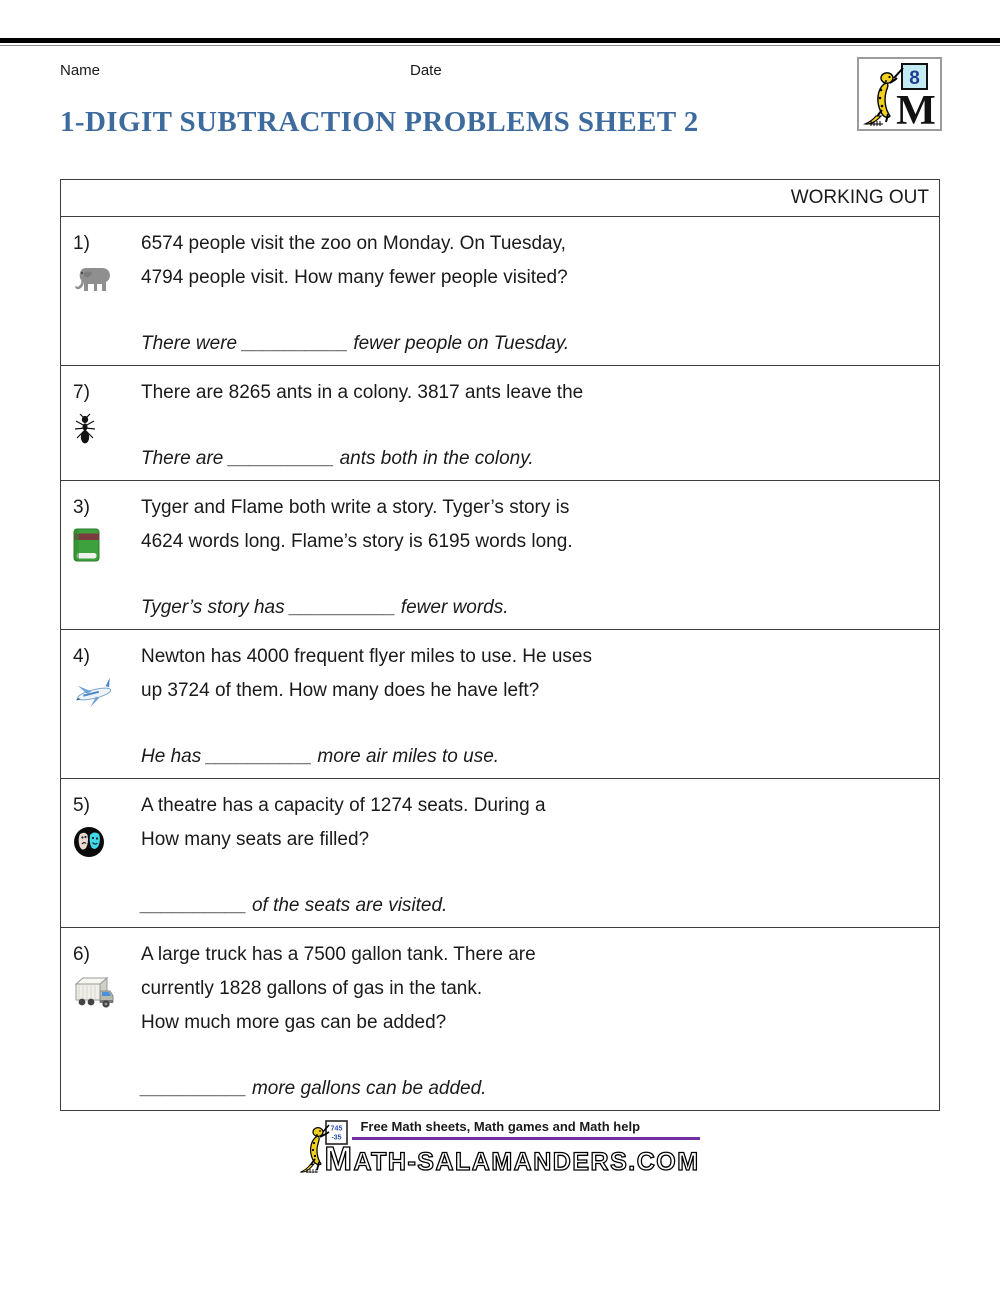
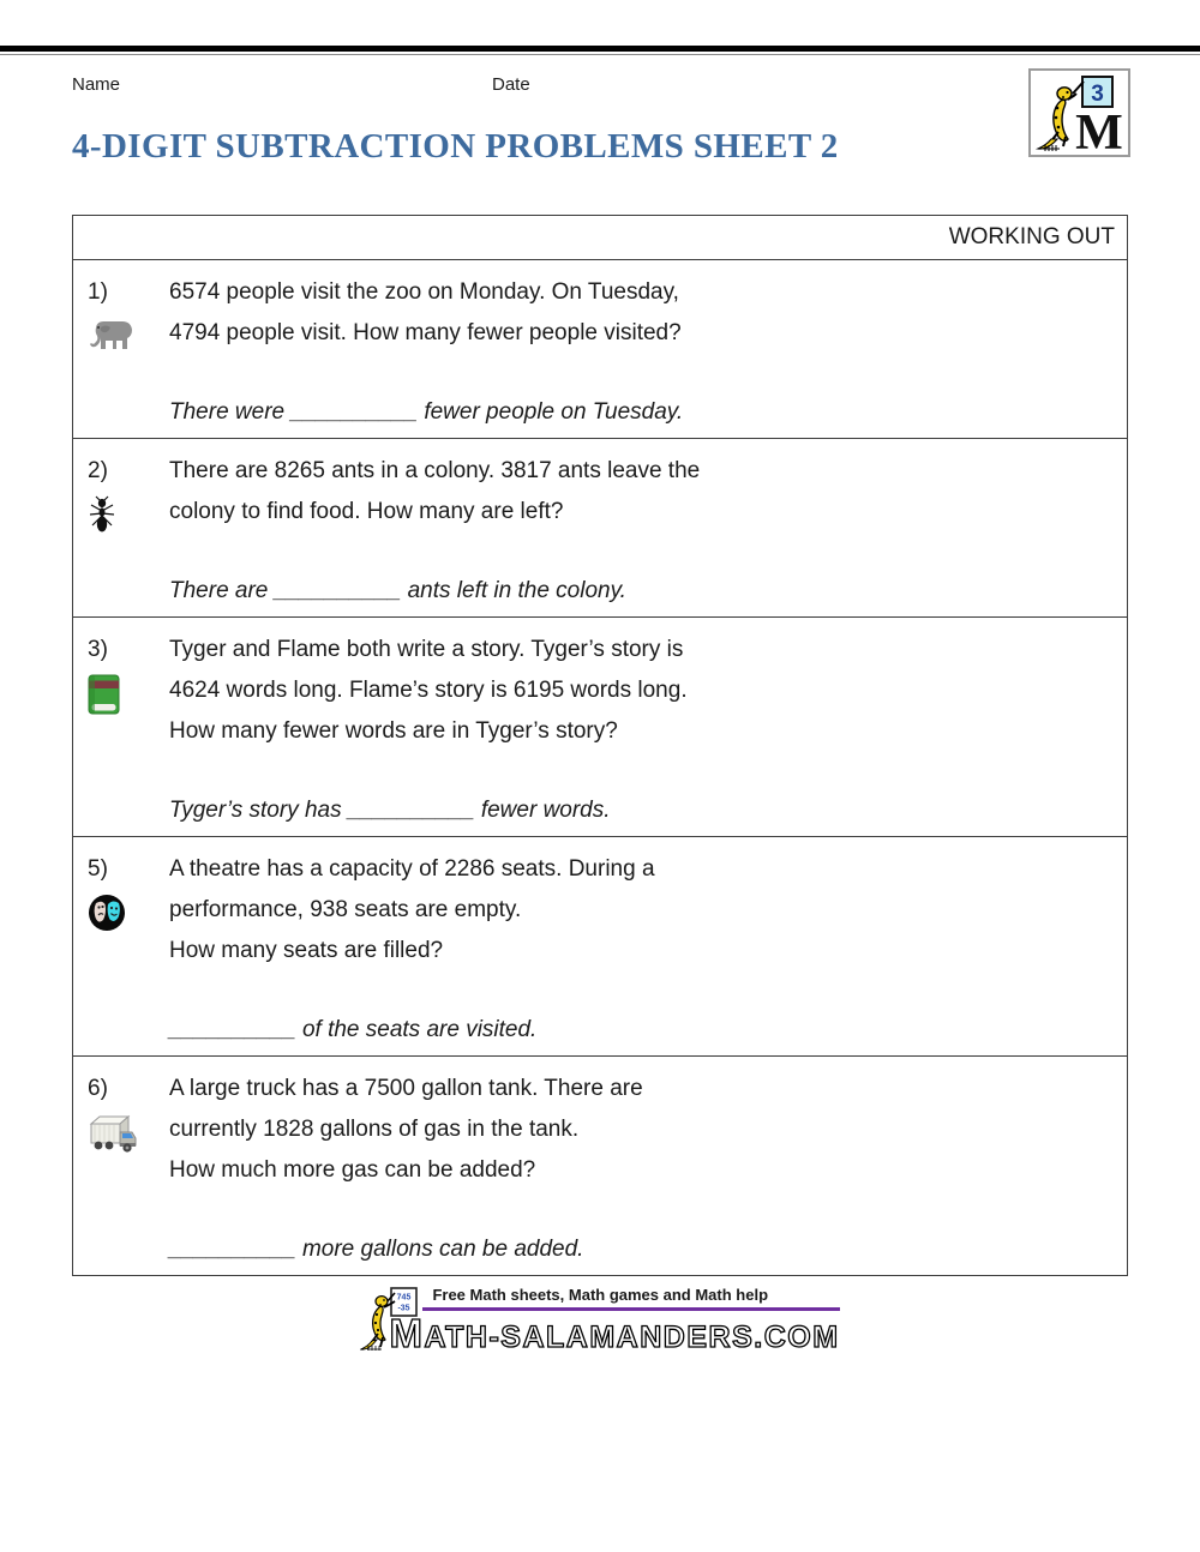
  Name
  Date
- 1-DIGIT SUBTRACTION PROBLEMS SHEET 2
+ 4-DIGIT SUBTRACTION PROBLEMS SHEET 2
  WORKING OUT
  1)
  6574 people visit the zoo on Monday. On Tuesday,
  4794 people visit. How many fewer people visited?
  There were __________ fewer people on Tuesday.
- 7)
+ 2)
  There are 8265 ants in a colony. 3817 ants leave the
+ colony to find food. How many are left?
- There are __________ ants both in the colony.
+ There are __________ ants left in the colony.
  3)
  Tyger and Flame both write a story. Tyger’s story is
  4624 words long. Flame’s story is 6195 words long.
+ How many fewer words are in Tyger’s story?
  Tyger’s story has __________ fewer words.
- 4)
- Newton has 4000 frequent flyer miles to use. He uses
- up 3724 of them. How many does he have left?
- He has __________ more air miles to use.
  5)
- A theatre has a capacity of 1274 seats. During a
+ A theatre has a capacity of 2286 seats. During a
+ performance, 938 seats are empty.
  How many seats are filled?
  __________ of the seats are visited.
  6)
  A large truck has a 7500 gallon tank. There are
  currently 1828 gallons of gas in the tank.
  How much more gas can be added?
  __________ more gallons can be added.
  Free Math sheets, Math games and Math help
  MATH-SALAMANDERS.COM
- 8
+ 3
  M
